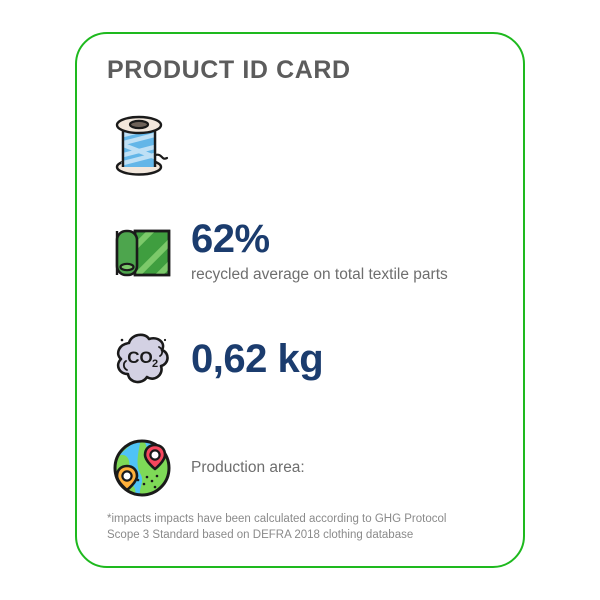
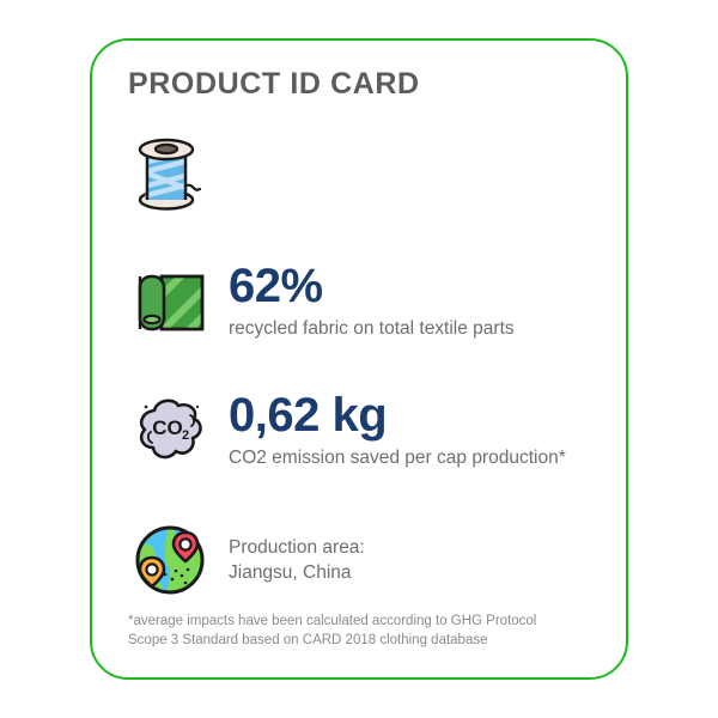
  PRODUCT ID CARD
  62%
- recycled average on total textile parts
+ recycled fabric on total textile parts
  CO
  2
  0,62 kg
+ CO2 emission saved per cap production*
  Production area:
+ Jiangsu, China
- *impacts impacts have been calculated according to GHG Protocol
+ *average impacts have been calculated according to GHG Protocol
- Scope 3 Standard based on DEFRA 2018 clothing database
+ Scope 3 Standard based on CARD 2018 clothing database
